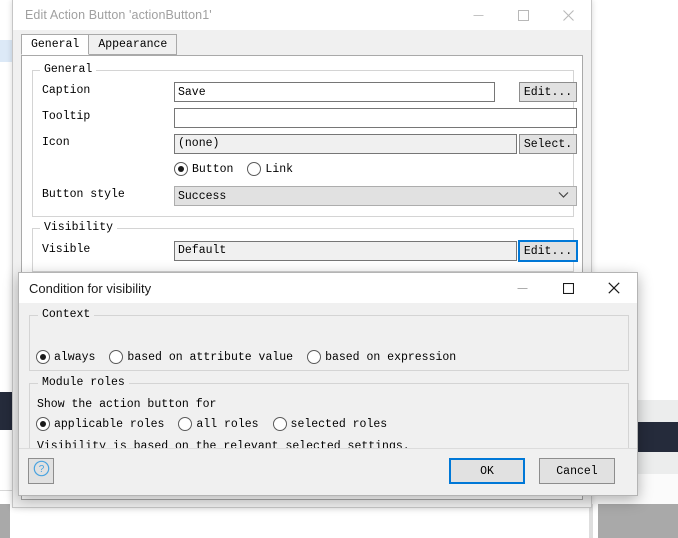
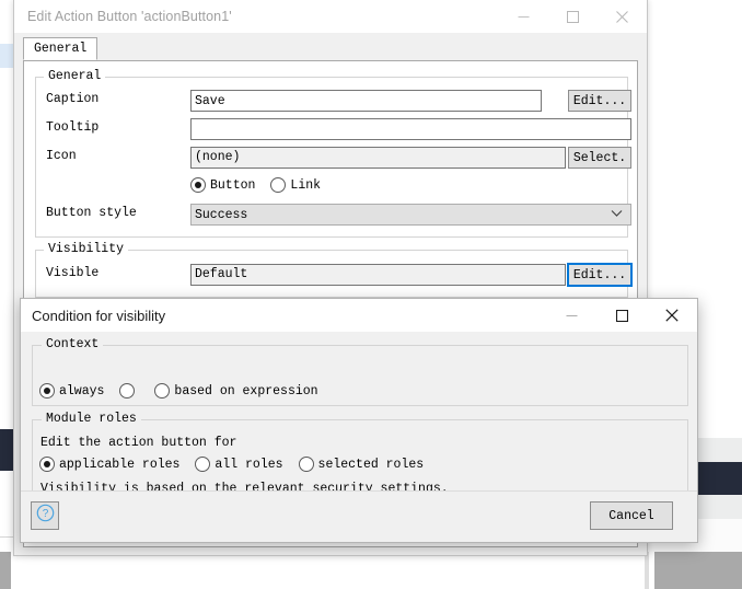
  Edit Action Button 'actionButton1'
  General
- Appearance
  General
  Caption
  Save
  Edit...
  Tooltip
  Icon
  (none)
  Select.
  Button
  Link
  Button style
  Success
  Visibility
  Visible
  Default
  Edit...
  Condition for visibility
  Context
  always
- based on attribute value
  based on expression
  Module roles
- Show the action button for
+ Edit the action button for
  applicable roles
  all roles
  selected roles
- Visibility is based on the relevant selected settings.
+ Visibility is based on the relevant security settings.
  ?
- OK
  Cancel
